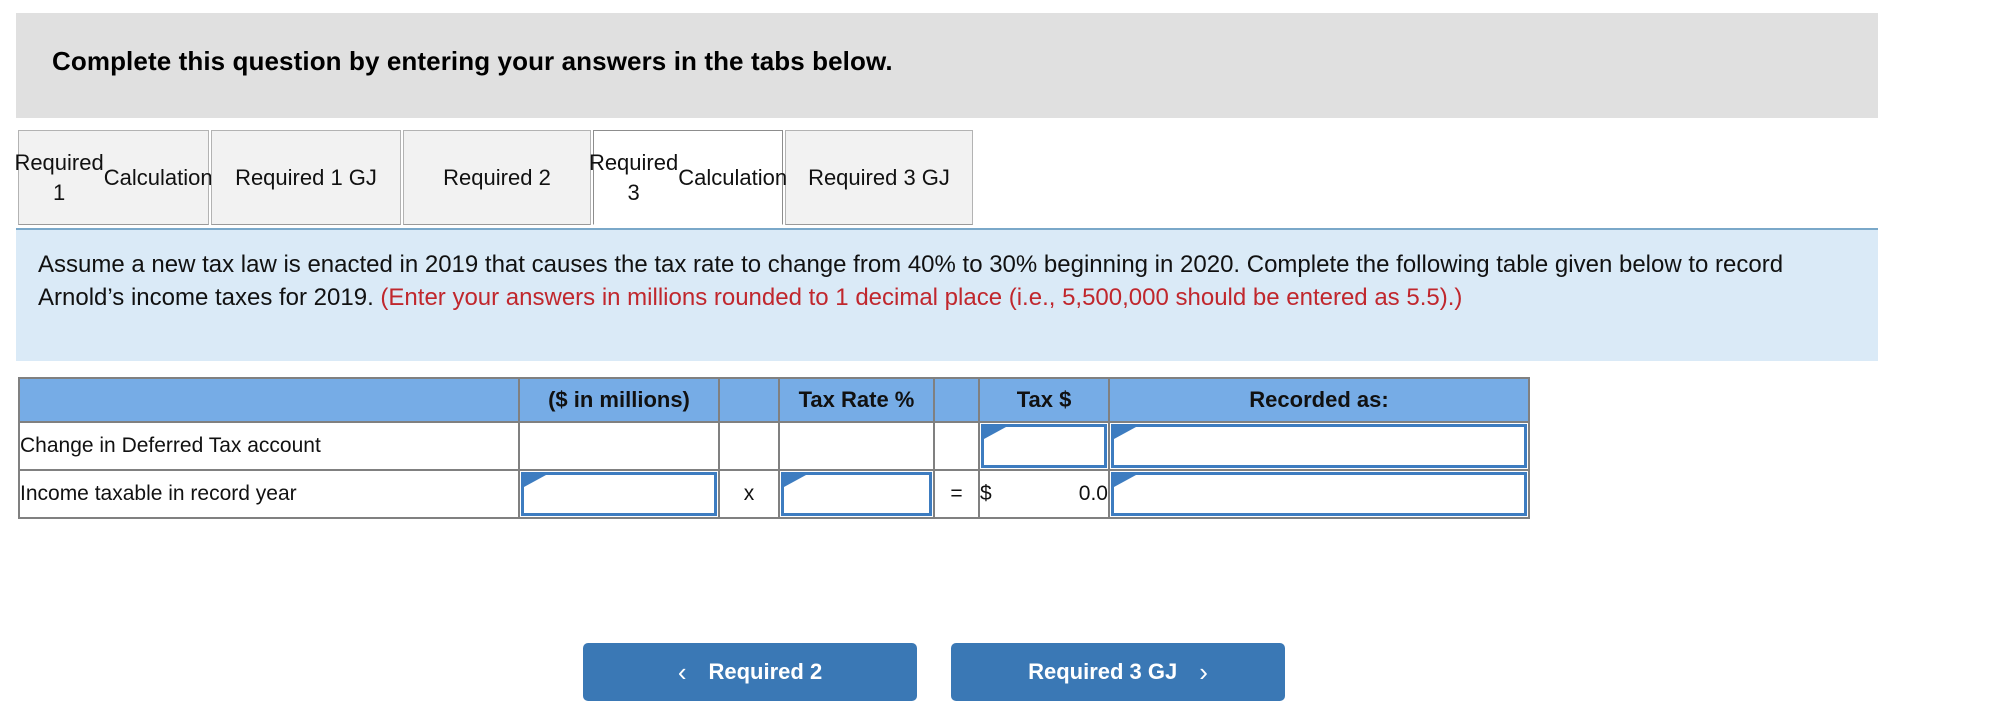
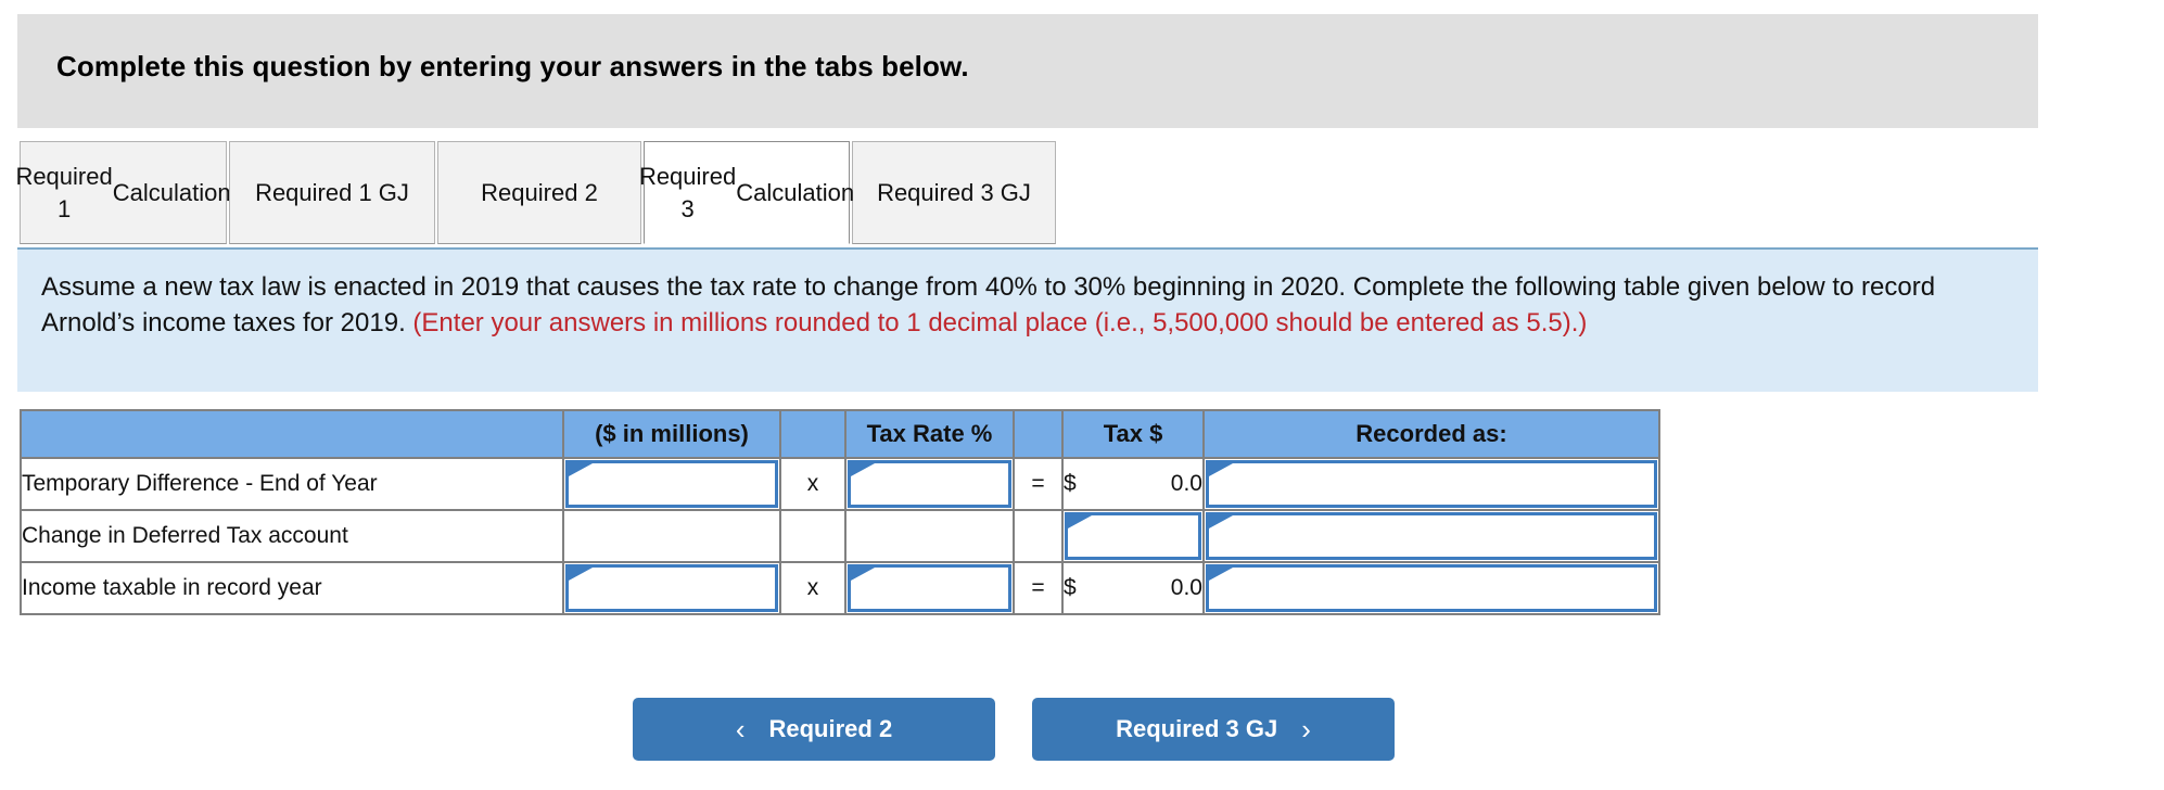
  Complete this question by entering your answers in the tabs below.
  Required 1
  Calculation
  Required 1 GJ
  Required 2
  Required 3
  Calculation
  Required 3 GJ
  Assume a new tax law is enacted in 2019 that causes the tax rate to change from 40% to 30% beginning in 2020. Complete the following table given below to record Arnold’s income taxes for 2019. (Enter your answers in millions rounded to 1 decimal place (i.e., 5,500,000 should be entered as 5.5).)
  	($ in millions)		Tax Rate %		Tax $	Recorded as:
+ Temporary Difference - End of Year		x		=	$ 0.0
  Change in Deferred Tax account
  Income taxable in record year		x		=	$ 0.0
  ‹
  Required 2
  Required 3 GJ
  ›
